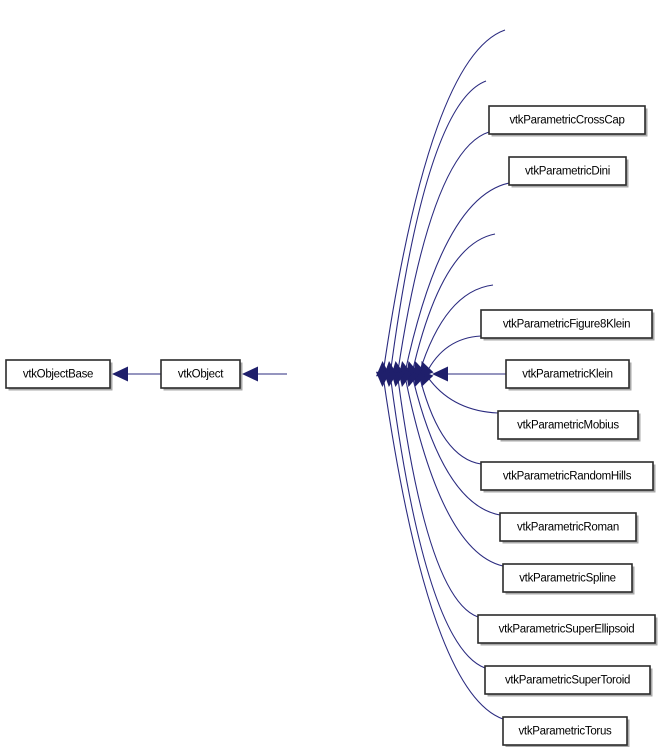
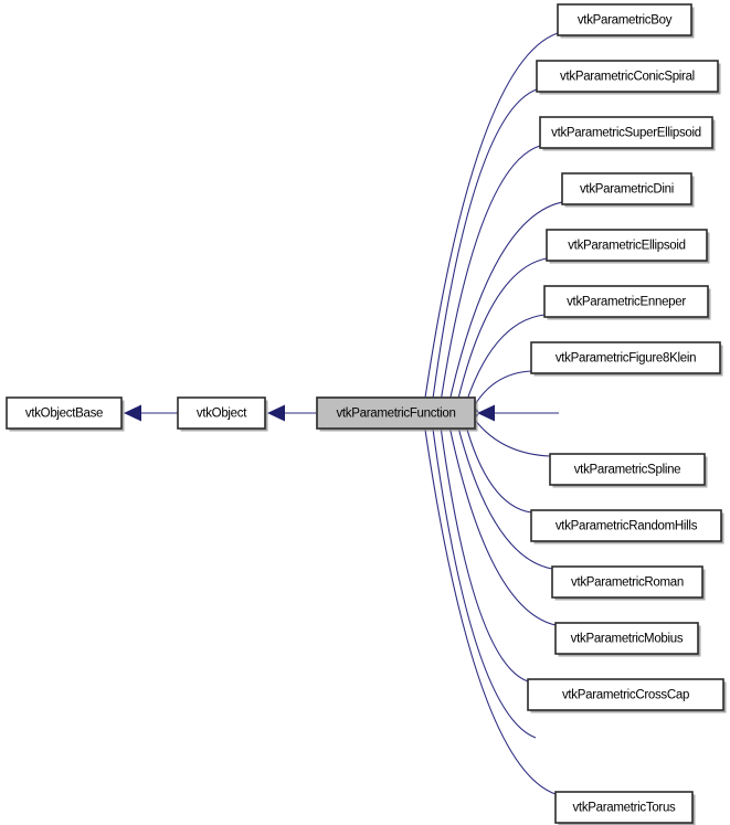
  vtkObjectBase
  vtkObject
+ vtkParametricFunction
+ vtkParametricBoy
+ vtkParametricConicSpiral
- vtkParametricCrossCap
+ vtkParametricSuperEllipsoid
  vtkParametricDini
+ vtkParametricEllipsoid
+ vtkParametricEnneper
  vtkParametricFigure8Klein
- vtkParametricKlein
- vtkParametricMobius
+ vtkParametricSpline
  vtkParametricRandomHills
  vtkParametricRoman
- vtkParametricSpline
+ vtkParametricMobius
- vtkParametricSuperEllipsoid
+ vtkParametricCrossCap
- vtkParametricSuperToroid
  vtkParametricTorus
